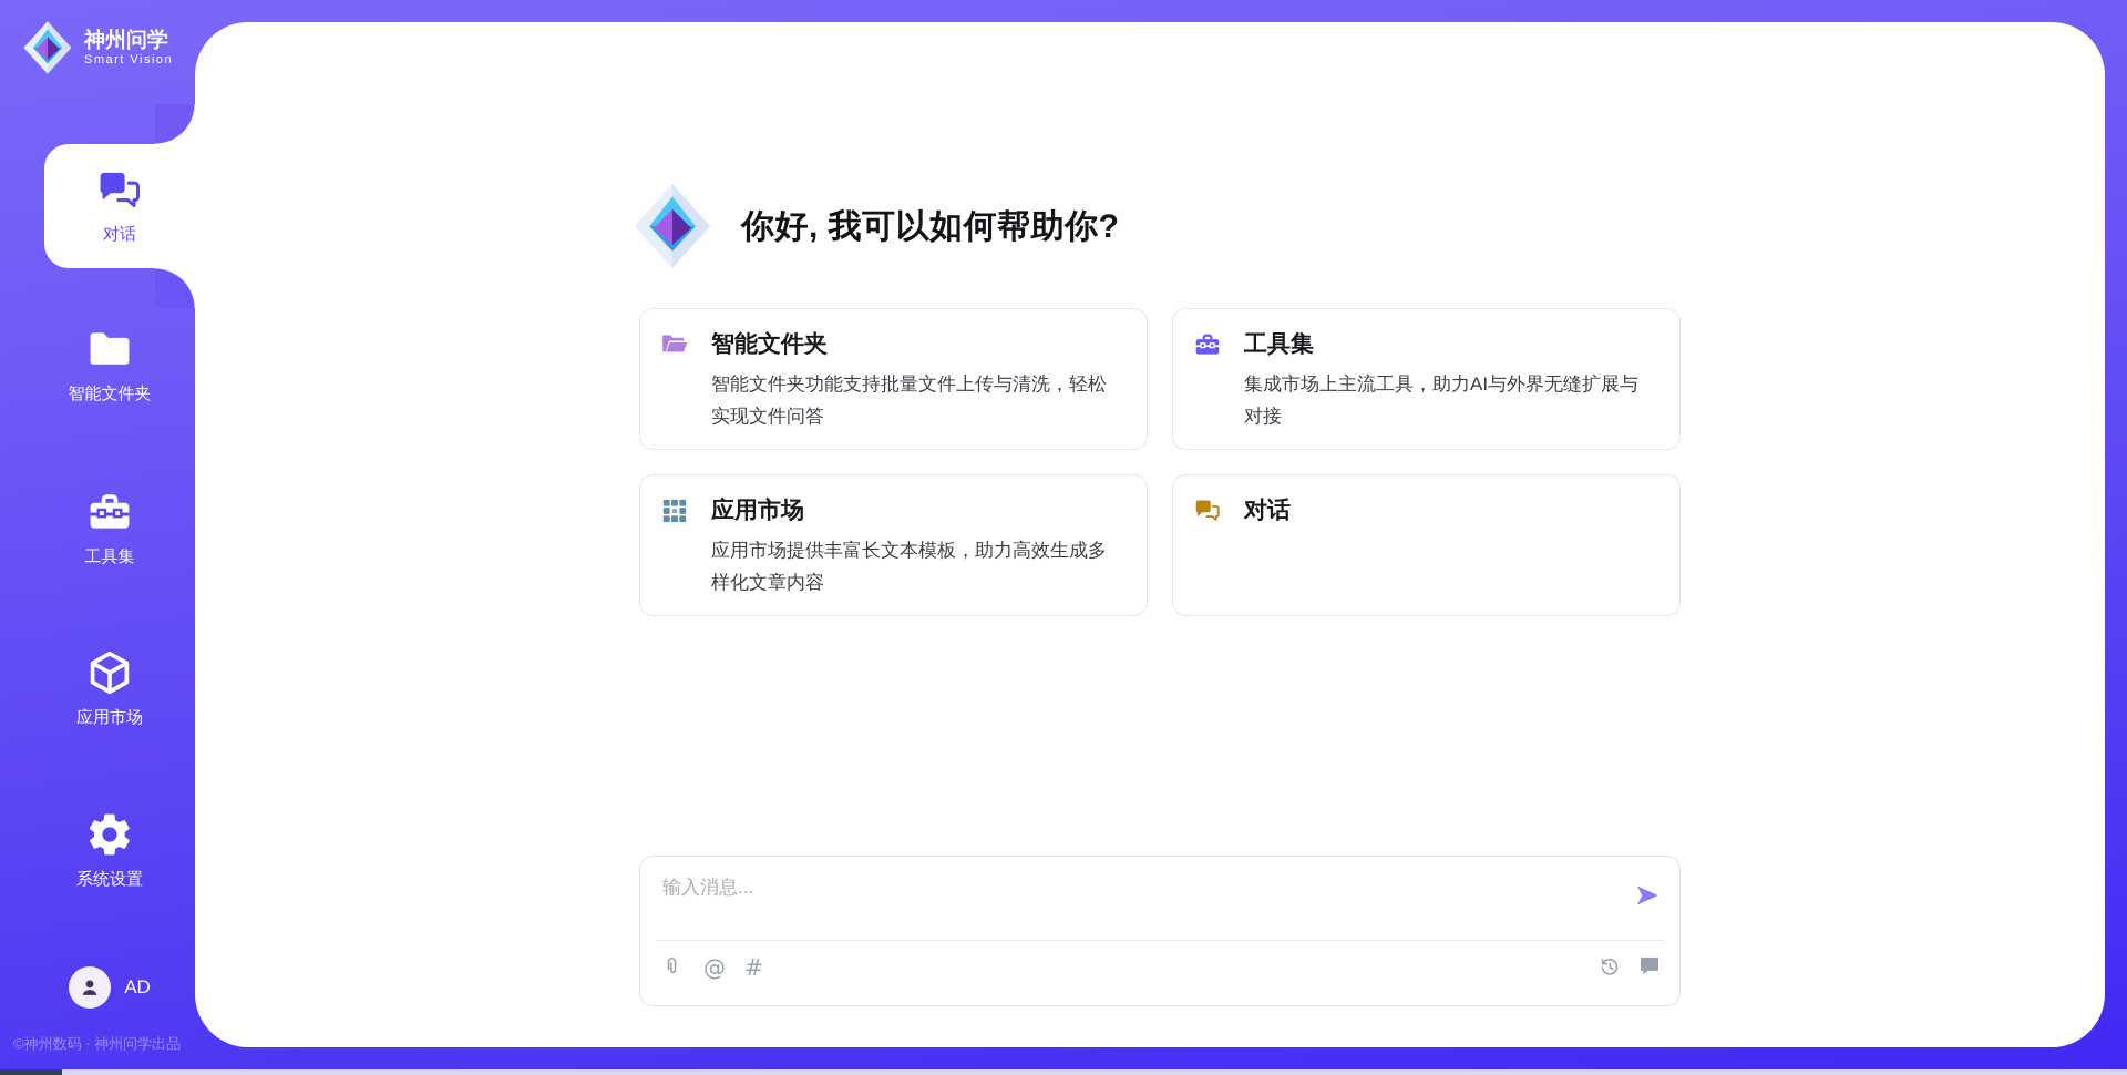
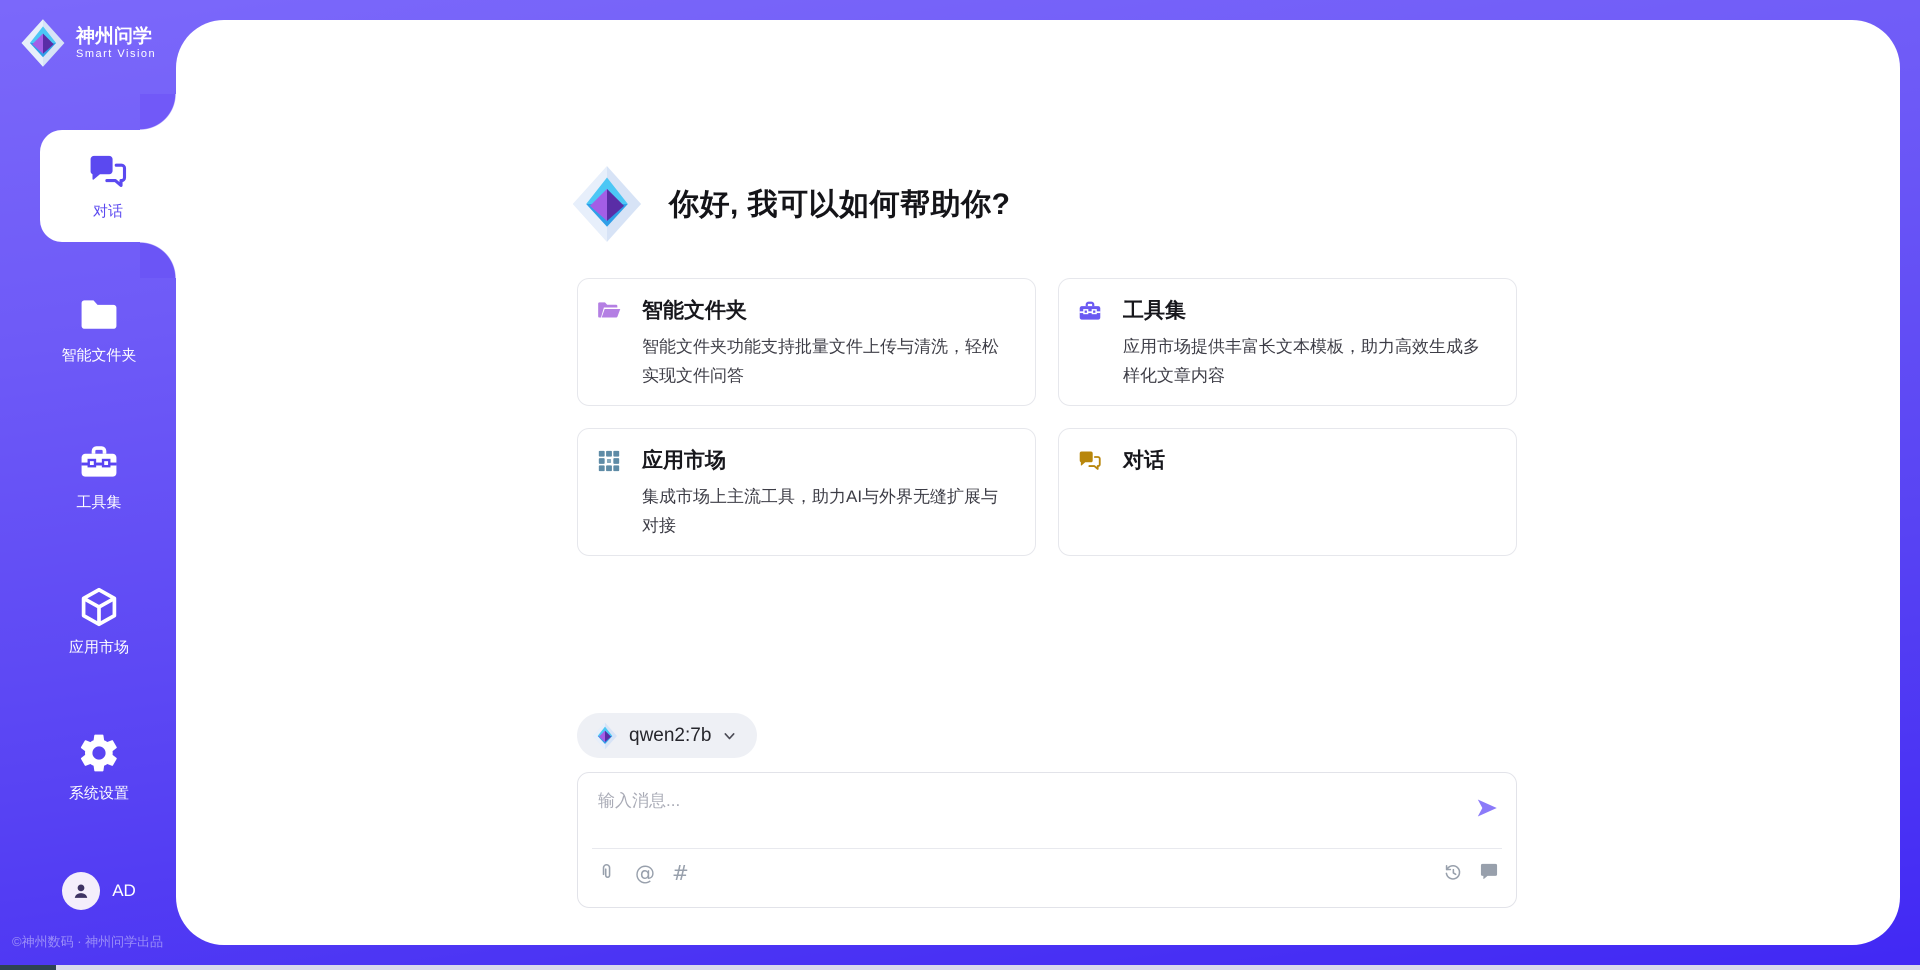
  神州问学
  Smart Vision
  对话
  智能文件夹
  工具集
  应用市场
  系统设置
  AD
  ©神州数码 · 神州问学出品
  你好, 我可以如何帮助你?
  智能文件夹
  智能文件夹功能支持批量文件上传与清洗，轻松实现文件问答
  工具集
- 集成市场上主流工具，助力AI与外界无缝扩展与对接
+ 应用市场提供丰富长文本模板，助力高效生成多样化文章内容
  应用市场
- 应用市场提供丰富长文本模板，助力高效生成多样化文章内容
+ 集成市场上主流工具，助力AI与外界无缝扩展与对接
  对话
+ qwen2:7b
  输入消息...
  @
  #
